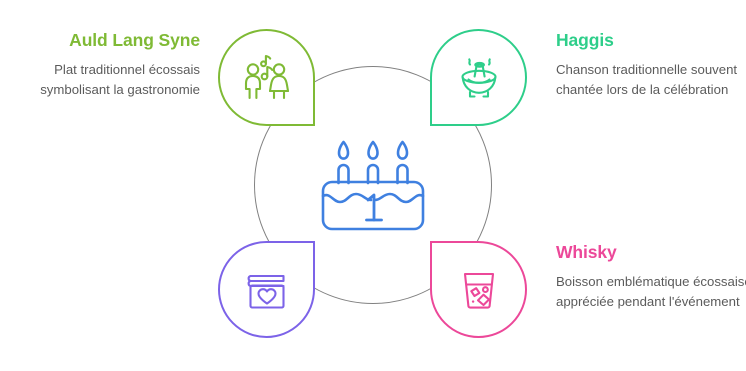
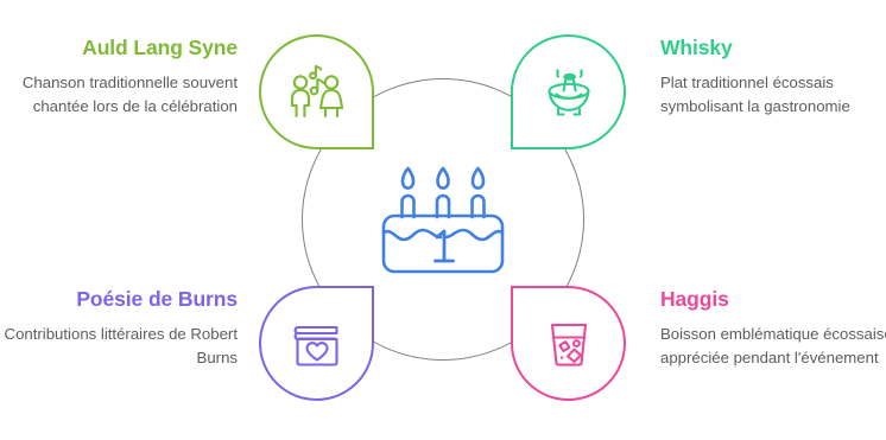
  Auld Lang Syne
- Plat traditionnel écossais symbolisant la gastronomie
+ Chanson traditionnelle souvent chantée lors de la célébration
- Haggis
+ Whisky
- Chanson traditionnelle souvent chantée lors de la célébration
+ Plat traditionnel écossais symbolisant la gastronomie
+ Poésie de Burns
+ Contributions littéraires de Robert Burns
- Whisky
+ Haggis
  Boisson emblématique écossais appréciée pendant l'événement
